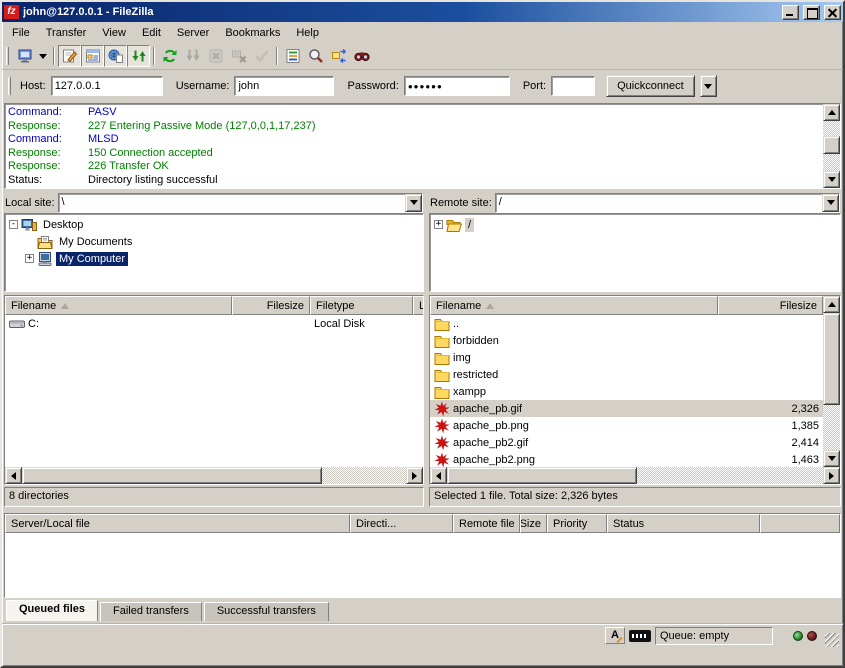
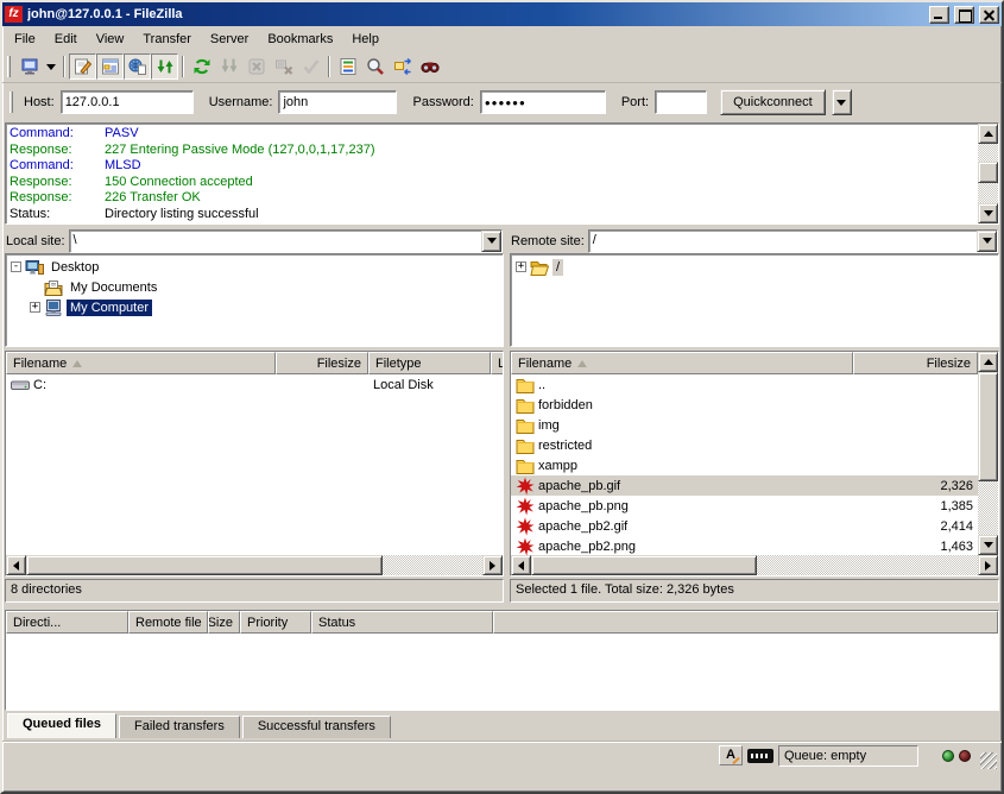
  john@127.0.0.1 - FileZilla
  File
- Transfer
+ Edit
  View
- Edit
+ Transfer
  Server
  Bookmarks
  Help
  Host:
  127.0.0.1
  Username:
  john
  Password:
  ●●●●●●
  Port:
  Quickconnect
  Command:
  PASV
  Response:
  227 Entering Passive Mode (127,0,0,1,17,237)
  Command:
  MLSD
  Response:
  150 Connection accepted
  Response:
  226 Transfer OK
  Status:
  Directory listing successful
  Local site:
  \
  -
  Desktop
  My Documents
  +
  My Computer
  Filename
  Filesize
  Filetype
  L
  C:
  Local Disk
  8 directories
  Remote site:
  /
  +
  /
  Filename
  Filesize
  ..
  forbidden
  img
  restricted
  xampp
  apache_pb.gif
  2,326
  apache_pb.png
  1,385
  apache_pb2.gif
  2,414
  apache_pb2.png
  1,463
  Selected 1 file. Total size: 2,326 bytes
- Server/Local file
  Directi...
  Remote file
  Size
  Priority
  Status
  Queued files
  Failed transfers
  Successful transfers
  A
  Queue: empty
